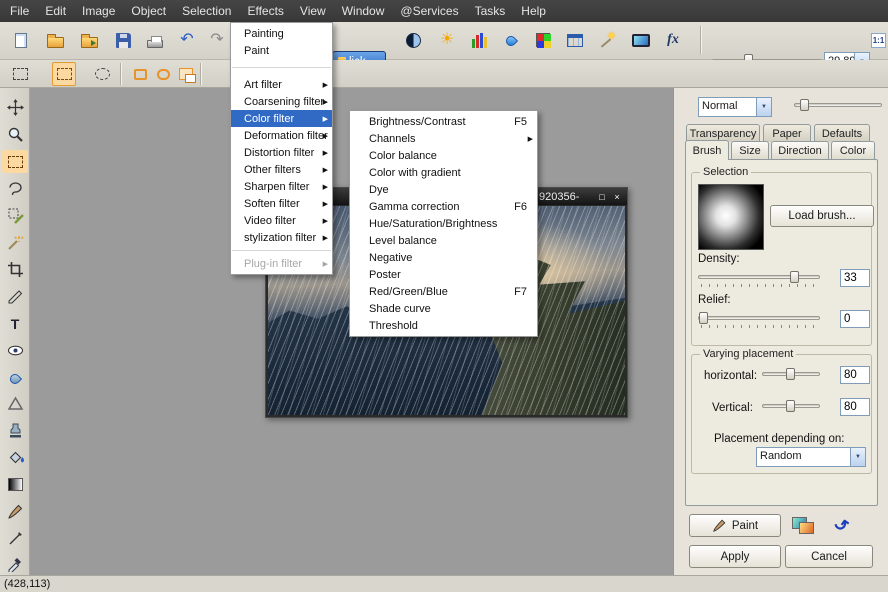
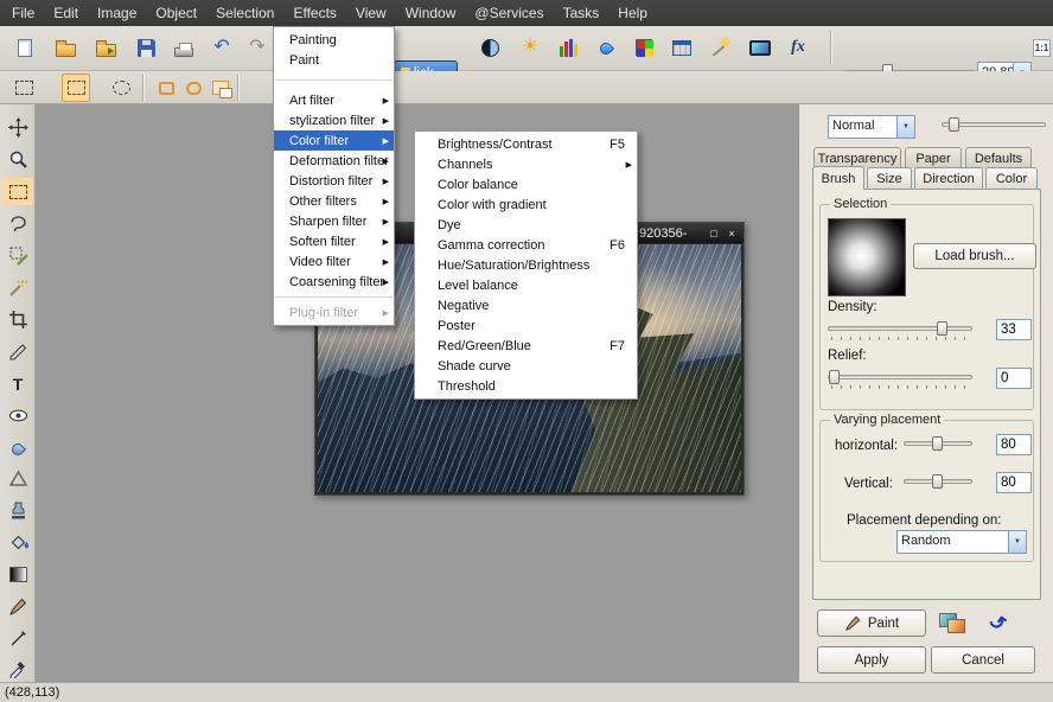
  File
  Edit
  Image
  Object
  Selection
  Effects
  View
  Window
  @Services
  Tasks
  Help
  ↶
  ↷
  ☀
  fx
  1:1
  T
  920356-
  □
  ×
  Normal
  Transparency
  Paper
  Defaults
  Brush
  Size
  Direction
  Color
  Selection
  Load brush...
  Density:
  33
  Relief:
  0
  Varying placement
  horizontal:
  80
  Vertical:
  80
  Placement depending on:
  Random
  Paint
  Apply
  Cancel
  Painting
  Paint
  Art filter
- Coarsening filter
+ stylization filter
  Color filter
  Deformation filter
  Distortion filter
  Other filters
  Sharpen filter
  Soften filter
  Video filter
- stylization filter
+ Coarsening filter
  Plug-in filter
  Brightness/Contrast
  F5
  Channels
  Color balance
  Color with gradient
  Dye
  Gamma correction
  F6
  Hue/Saturation/Brightness
  Level balance
  Negative
  Poster
  Red/Green/Blue
  F7
  Shade curve
  Threshold
  (428,113)
